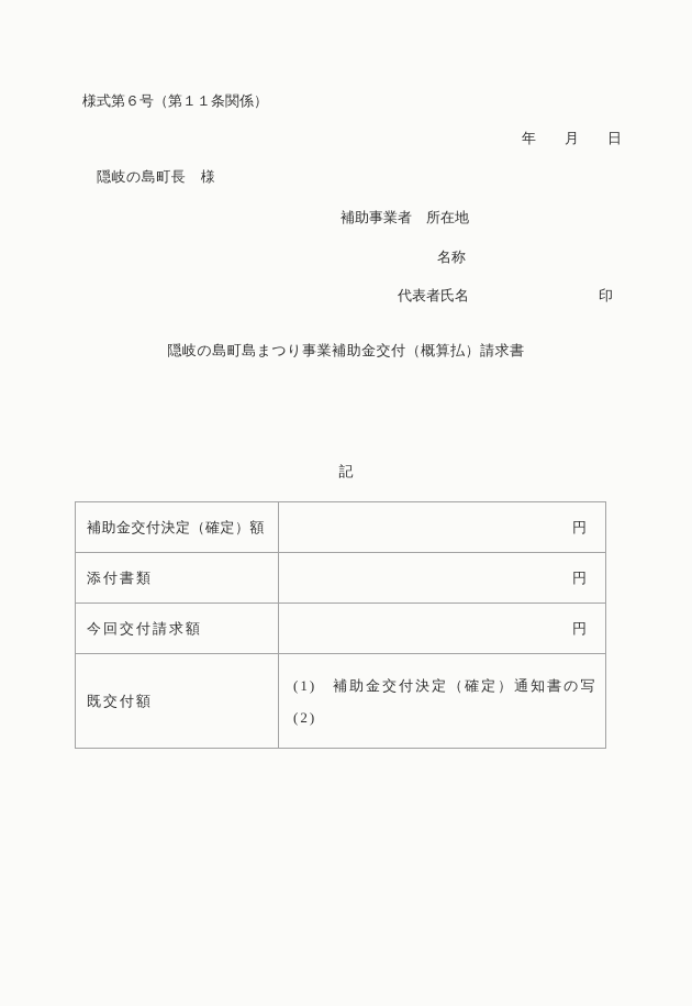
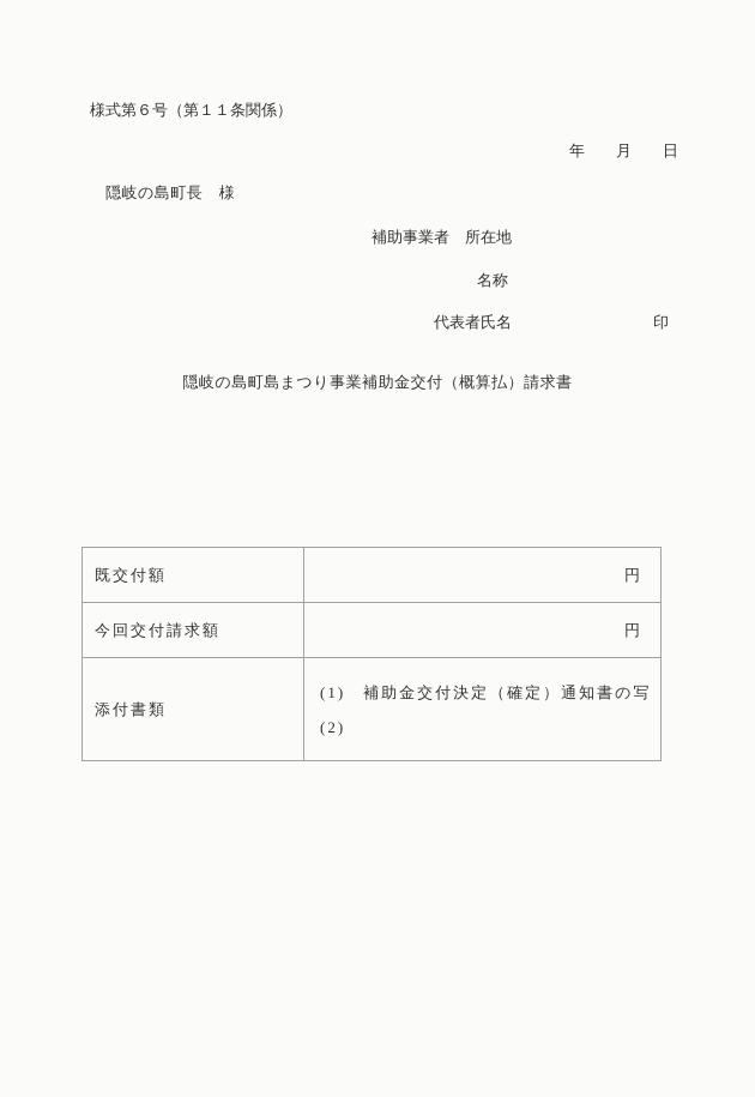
  様式第６号（第１１条関係）
  年 月 日
  隠岐の島町長 様
  補助事業者 所在地
  名称
  代表者氏名
  印
  隠岐の島町島まつり事業補助金交付（概算払）請求書
- 記
- 補助金交付決定（確定）額	円
- 添付書類	円
+ 既交付額	円
  今回交付請求額	円
- 既交付額	(1) 補助金交付決定（確定）通知書の写 (2)
+ 添付書類	(1) 補助金交付決定（確定）通知書の写 (2)
